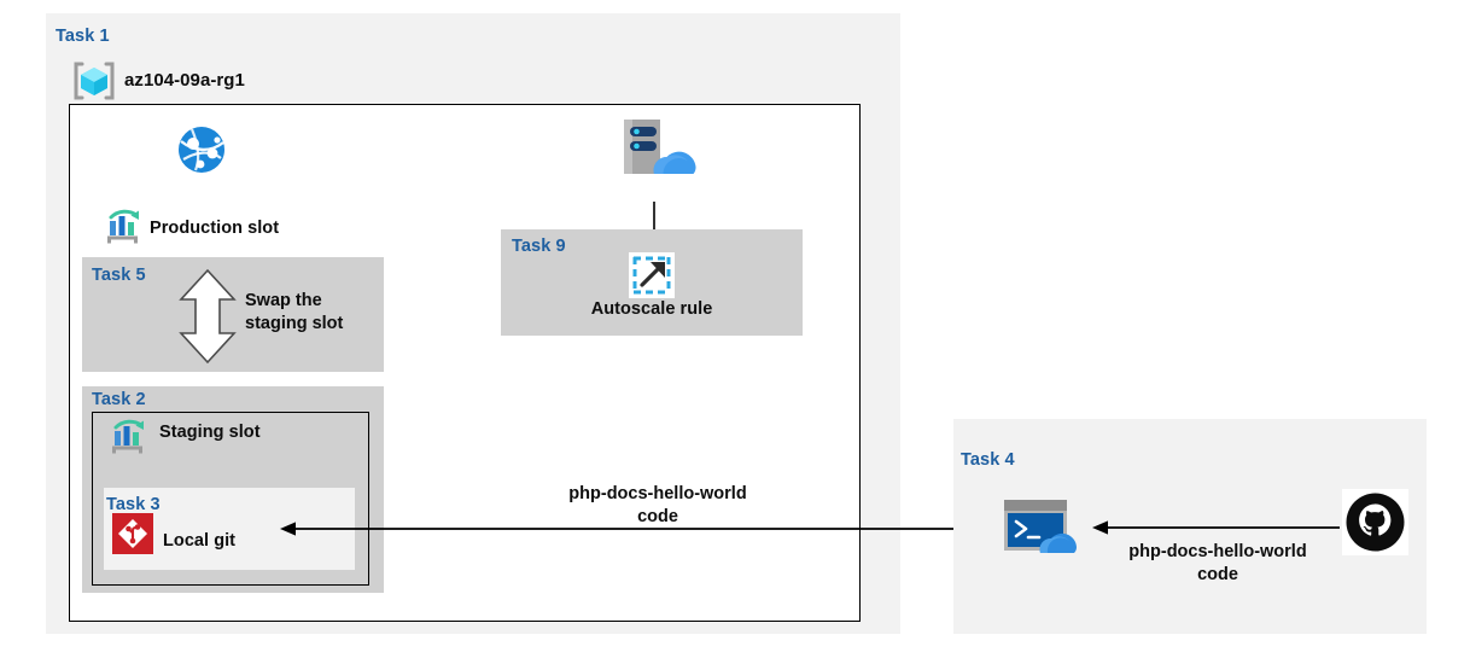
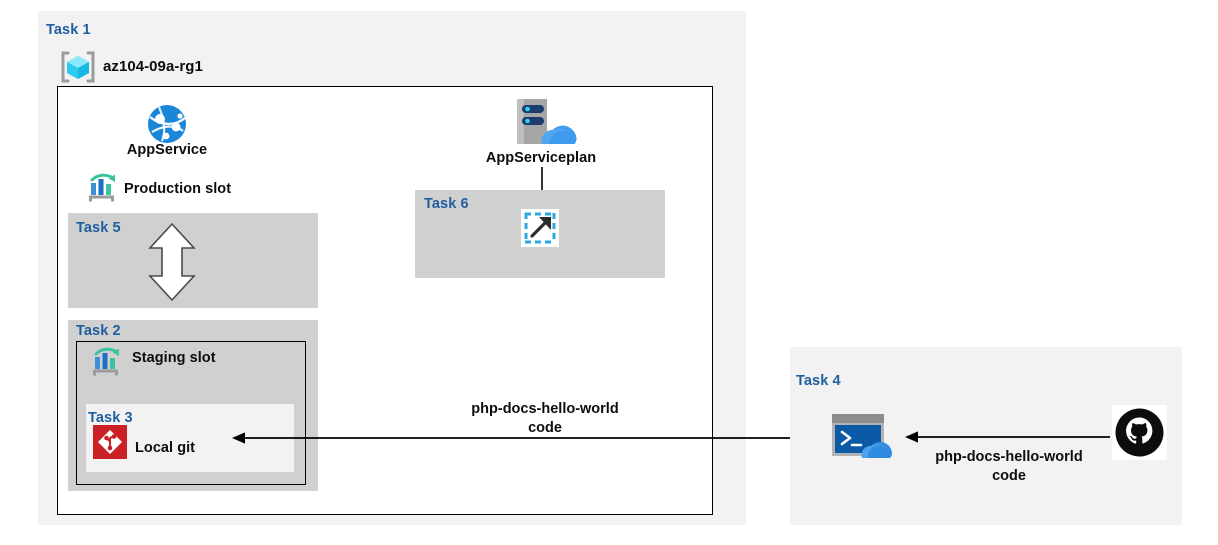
  Task 1
  az104-09a-rg1
+ AppService
  Production slot
  Task 5
- Swap the
- staging slot
  Task 2
  Staging slot
  Task 3
  Local git
+ AppServiceplan
- Task 9
+ Task 6
- Autoscale rule
  php-docs-hello-world
  code
  Task 4
  php-docs-hello-world
  code
